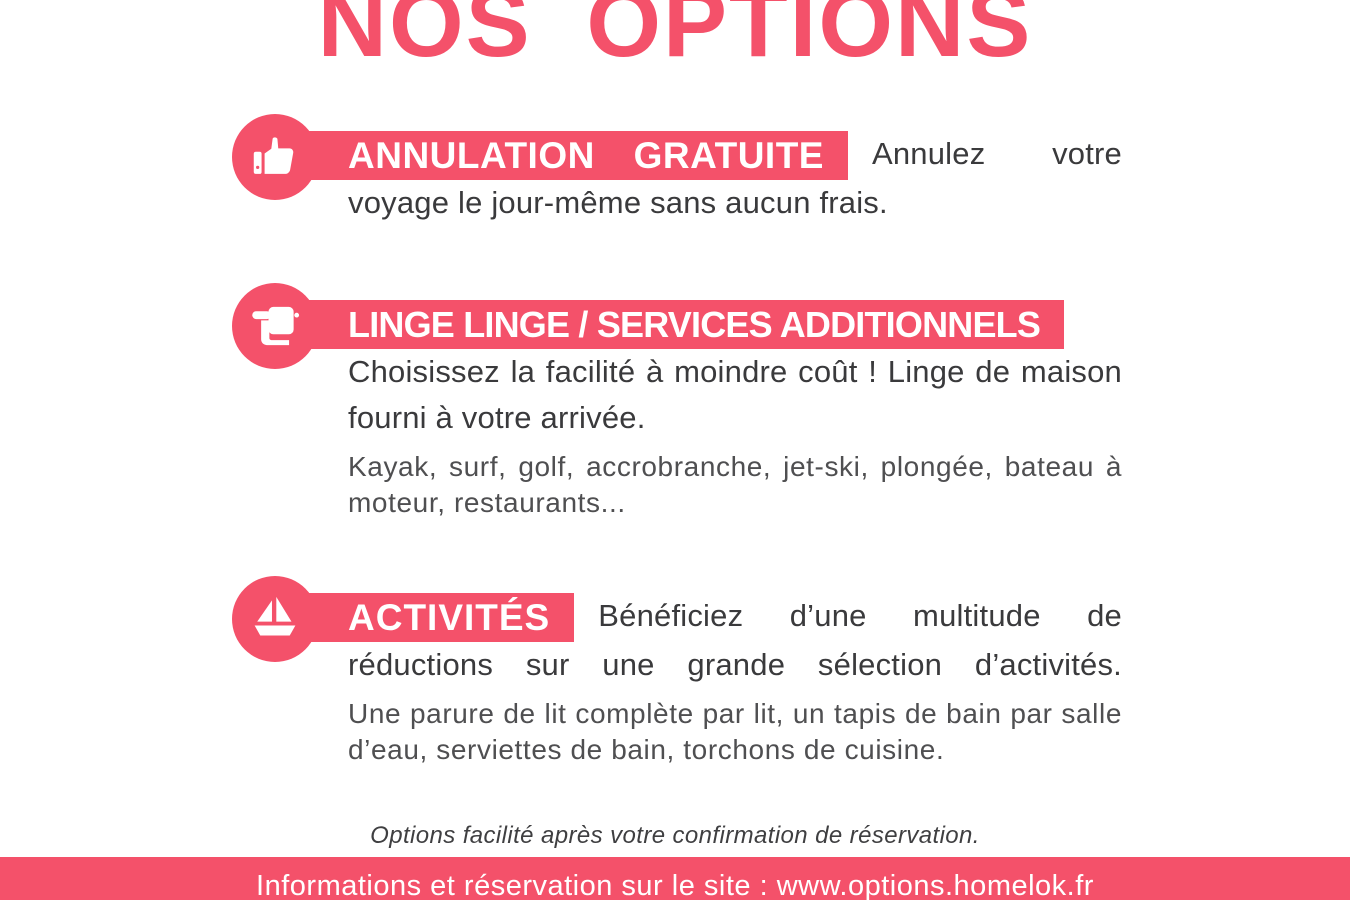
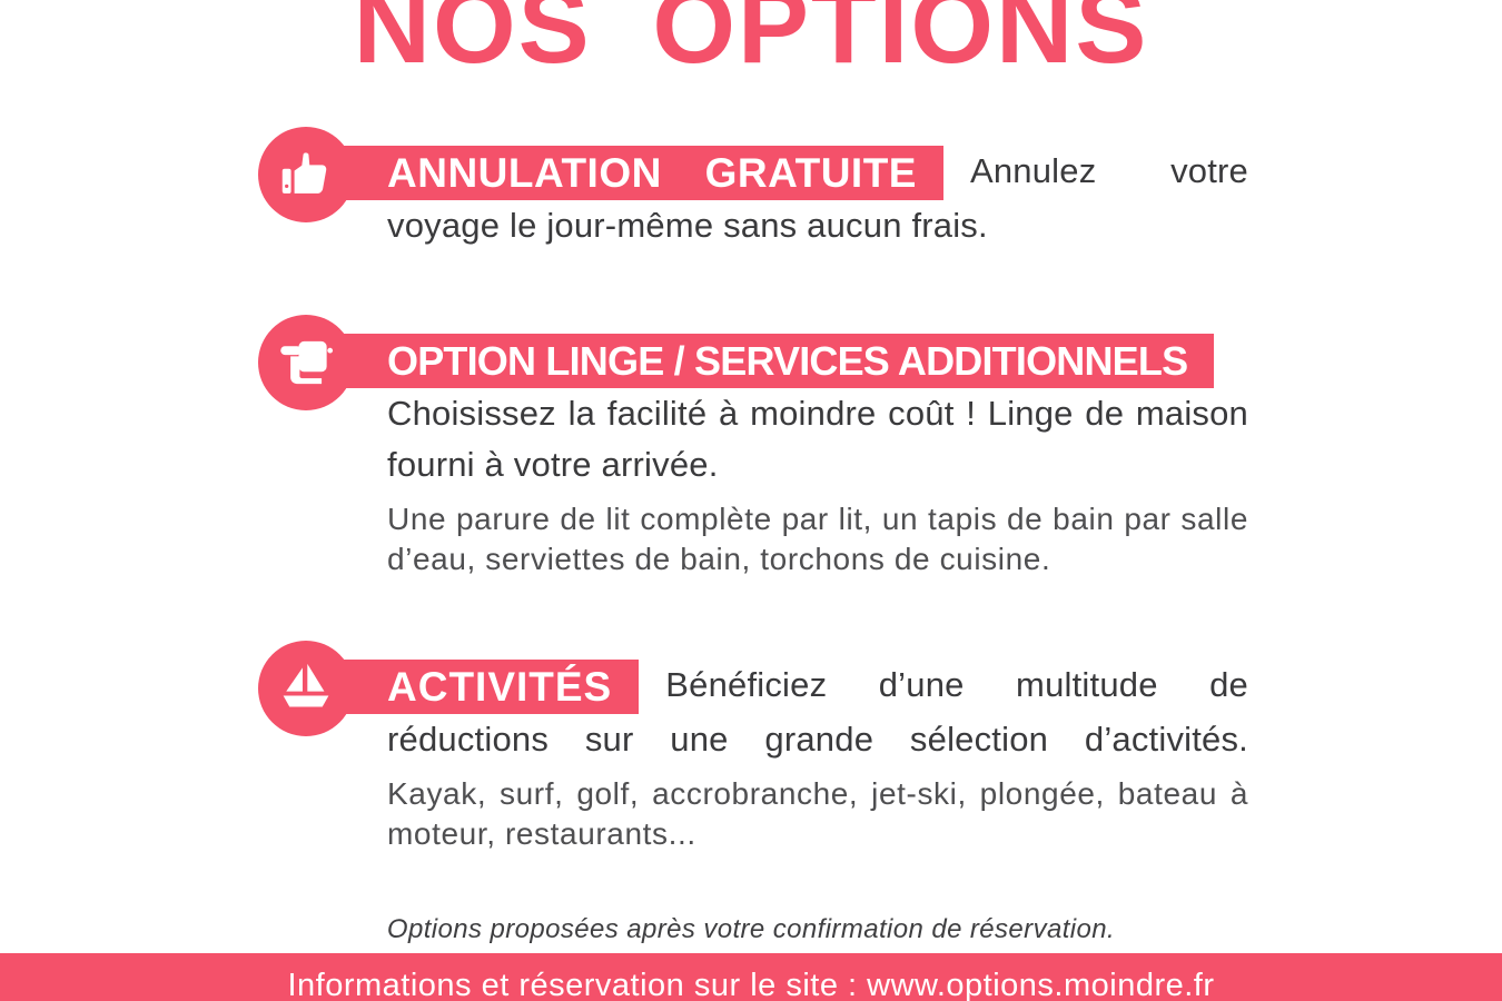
  NOS OPTIONS
  ANNULATION GRATUITE Annulez votre voyage le jour-même sans aucun frais.
- LINGE LINGE / SERVICES ADDITIONNELSChoisissez la facilité à moindre coût ! Linge de maison fourni à votre arrivée.
+ OPTION LINGE / SERVICES ADDITIONNELSChoisissez la facilité à moindre coût ! Linge de maison fourni à votre arrivée.
- Kayak, surf, golf, accrobranche, jet-ski, plongée, bateau à moteur, restaurants...
+ Une parure de lit complète par lit, un tapis de bain par salle d’eau, serviettes de bain, torchons de cuisine.
  ACTIVITÉS Bénéficiez d’une multitude de réductions sur une grande sélection d’activités.
- Une parure de lit complète par lit, un tapis de bain par salle d’eau, serviettes de bain, torchons de cuisine.
+ Kayak, surf, golf, accrobranche, jet-ski, plongée, bateau à moteur, restaurants...
- Options facilité après votre confirmation de réservation.
+ Options proposées après votre confirmation de réservation.
- Informations et réservation sur le site : www.options.homelok.fr
+ Informations et réservation sur le site : www.options.moindre.fr
